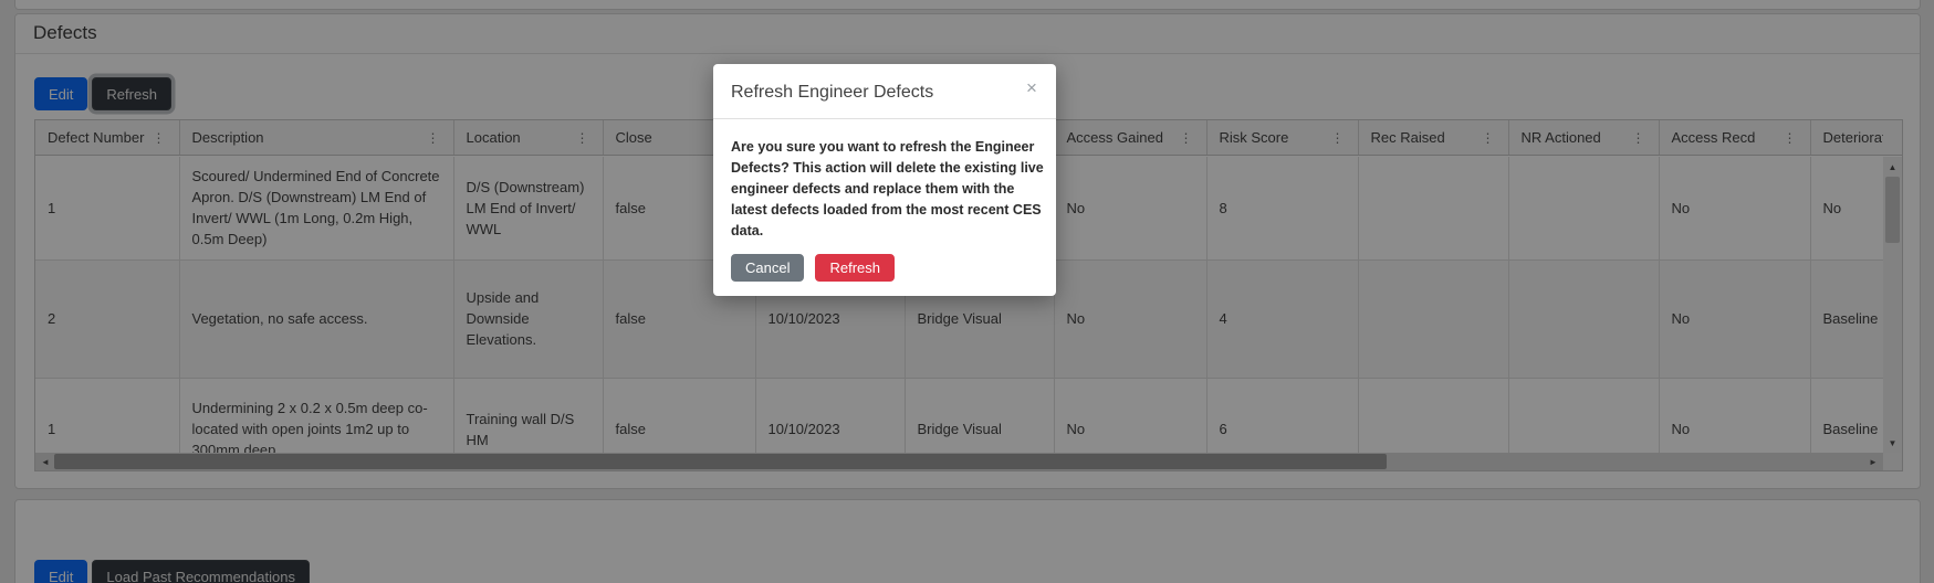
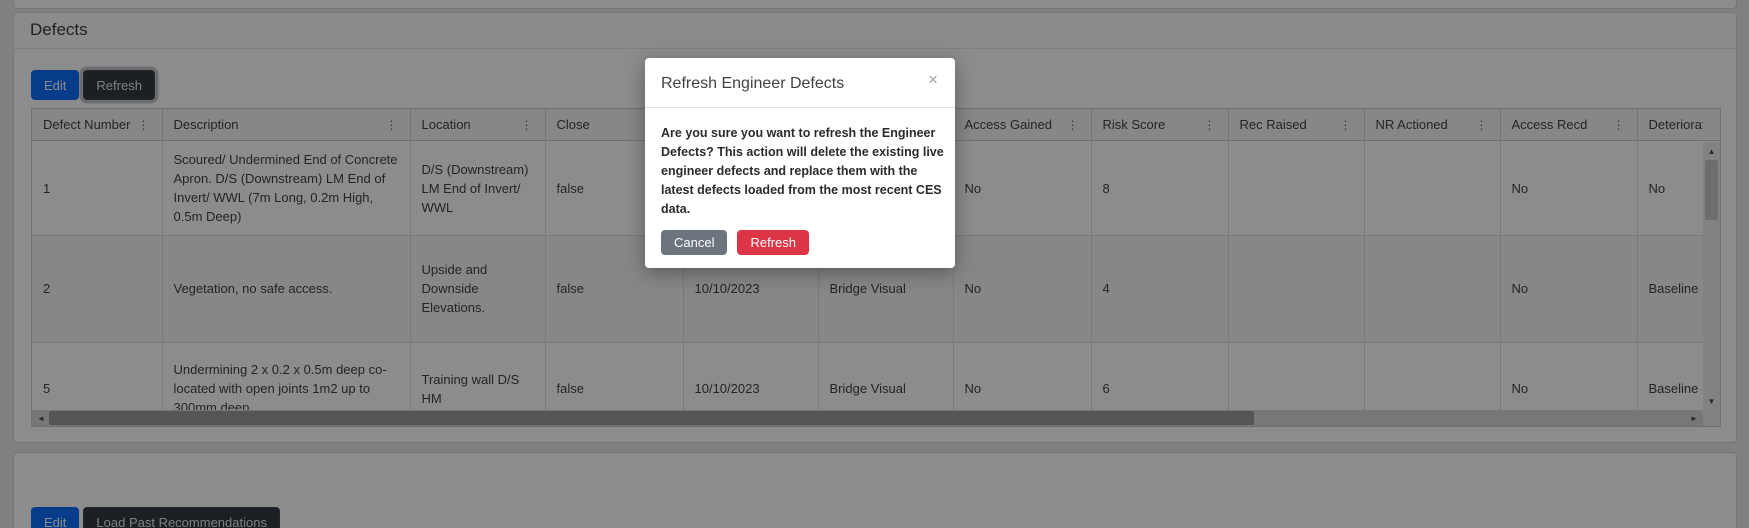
  Defects
  Edit
  Refresh
  Defect Number ⋮	Description ⋮	Location ⋮	Close			Access Gained ⋮	Risk Score ⋮	Rec Raised ⋮	NR Actioned ⋮	Access Recd ⋮	Deteriora
- 1	Scoured/ Undermined End of Concrete Apron. D/S (Downstream) LM End of Invert/ WWL (1m Long, 0.2m High, 0.5m Deep)	D/S (Downstream) LM End of Invert/ WWL	false			No	8			No	No
+ 1	Scoured/ Undermined End of Concrete Apron. D/S (Downstream) LM End of Invert/ WWL (7m Long, 0.2m High, 0.5m Deep)	D/S (Downstream) LM End of Invert/ WWL	false			No	8			No	No
  2	Vegetation, no safe access.	Upside and Downside Elevations.	false	10/10/2023	Bridge Visual	No	4			No	Baseline
- 1	Undermining 2 x 0.2 x 0.5m deep co-located with open joints 1m2 up to 300mm deep	Training wall D/S HM	false	10/10/2023	Bridge Visual	No	6			No	Baseline
+ 5	Undermining 2 x 0.2 x 0.5m deep co-located with open joints 1m2 up to 300mm deep	Training wall D/S HM	false	10/10/2023	Bridge Visual	No	6			No	Baseline
  ▲
  ▼
  ◄
  ►
  Edit
  Load Past Recommendations
  Refresh Engineer Defects
  ×
  Are you sure you want to refresh the Engineer Defects? This action will delete the existing live engineer defects and replace them with the latest defects loaded from the most recent CES data.
  Cancel
  Refresh
